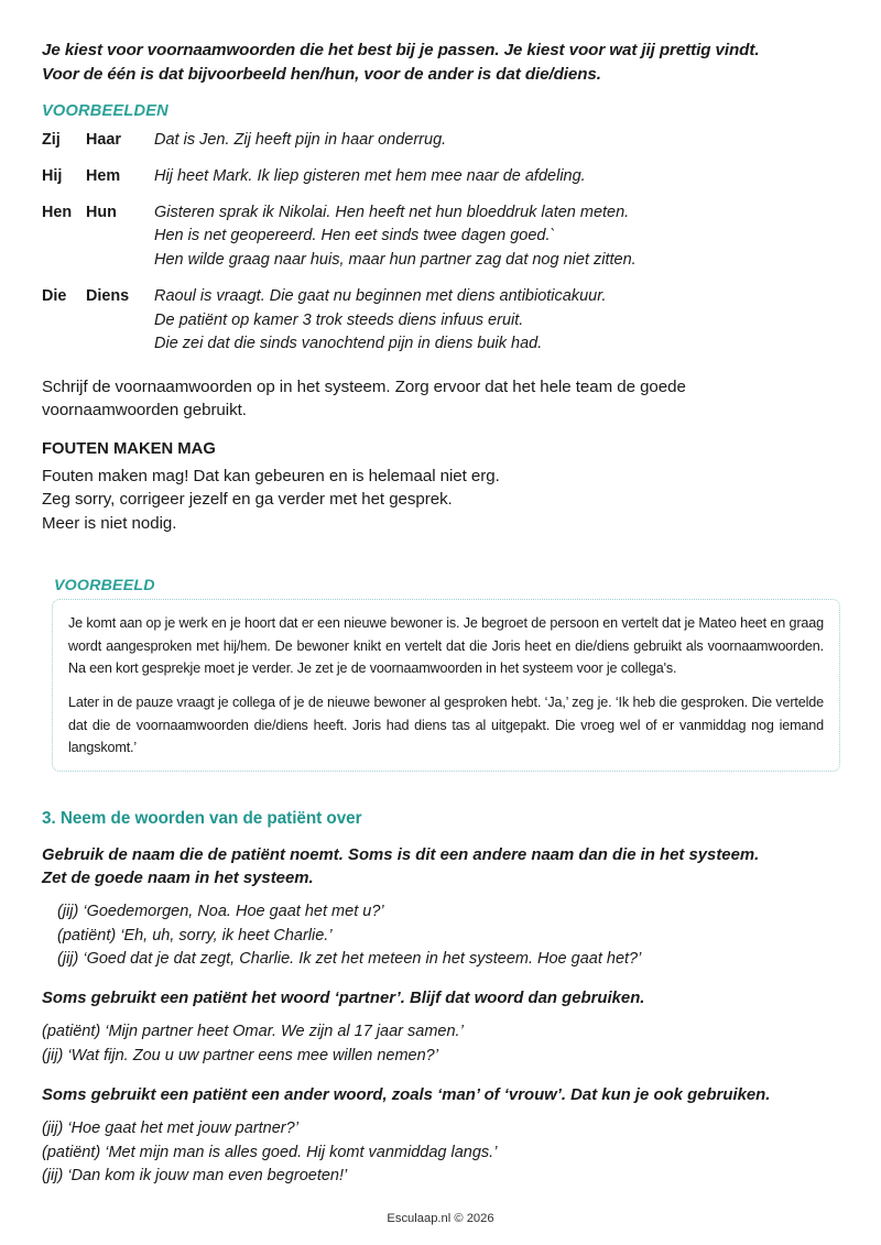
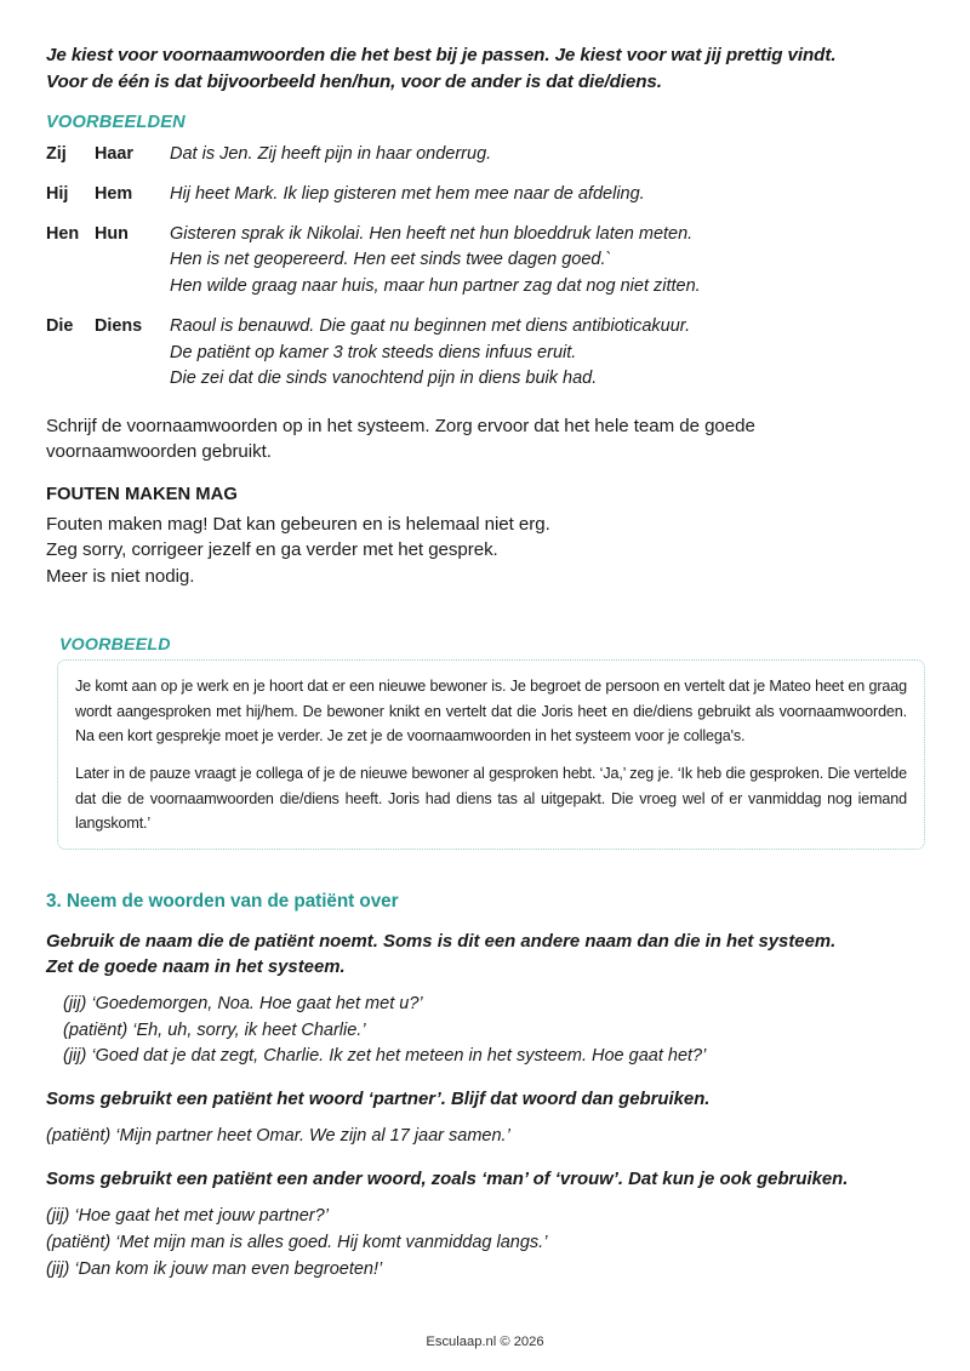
  Je kiest voor voornaamwoorden die het best bij je passen. Je kiest voor wat jij prettig vindt.
  Voor de één is dat bijvoorbeeld hen/hun, voor de ander is dat die/diens.
  VOORBEELDEN
  Zij	Haar	Dat is Jen. Zij heeft pijn in haar onderrug.
  Hij	Hem	Hij heet Mark. Ik liep gisteren met hem mee naar de afdeling.
  Hen	Hun	Gisteren sprak ik Nikolai. Hen heeft net hun bloeddruk laten meten. Hen is net geopereerd. Hen eet sinds twee dagen goed.` Hen wilde graag naar huis, maar hun partner zag dat nog niet zitten.
- Die	Diens	Raoul is vraagt. Die gaat nu beginnen met diens antibioticakuur. De patiënt op kamer 3 trok steeds diens infuus eruit. Die zei dat die sinds vanochtend pijn in diens buik had.
+ Die	Diens	Raoul is benauwd. Die gaat nu beginnen met diens antibioticakuur. De patiënt op kamer 3 trok steeds diens infuus eruit. Die zei dat die sinds vanochtend pijn in diens buik had.
  Schrijf de voornaamwoorden op in het systeem. Zorg ervoor dat het hele team de goede
  voornaamwoorden gebruikt.
  FOUTEN MAKEN MAG
  Fouten maken mag! Dat kan gebeuren en is helemaal niet erg.
  Zeg sorry, corrigeer jezelf en ga verder met het gesprek.
  Meer is niet nodig.
  VOORBEELD
  Je komt aan op je werk en je hoort dat er een nieuwe bewoner is. Je begroet de persoon en vertelt dat je Mateo heet en graag wordt aangesproken met hij/hem. De bewoner knikt en vertelt dat die Joris heet en die/diens gebruikt als voornaamwoorden. Na een kort gesprekje moet je verder. Je zet je de voornaamwoorden in het systeem voor je collega's.
  Later in de pauze vraagt je collega of je de nieuwe bewoner al gesproken hebt. ‘Ja,’ zeg je. ‘Ik heb die gesproken. Die vertelde dat die de voornaamwoorden die/diens heeft. Joris had diens tas al uitgepakt. Die vroeg wel of er vanmiddag nog iemand langskomt.’
  3. Neem de woorden van de patiënt over
  Gebruik de naam die de patiënt noemt. Soms is dit een andere naam dan die in het systeem.
  Zet de goede naam in het systeem.
  (jij) ‘Goedemorgen, Noa. Hoe gaat het met u?’
  (patiënt) ‘Eh, uh, sorry, ik heet Charlie.’
  (jij) ‘Goed dat je dat zegt, Charlie. Ik zet het meteen in het systeem. Hoe gaat het?’
  Soms gebruikt een patiënt het woord ‘partner’. Blijf dat woord dan gebruiken.
  (patiënt) ‘Mijn partner heet Omar. We zijn al 17 jaar samen.’
- (jij) ‘Wat fijn. Zou u uw partner eens mee willen nemen?’
  Soms gebruikt een patiënt een ander woord, zoals ‘man’ of ‘vrouw’. Dat kun je ook gebruiken.
  (jij) ‘Hoe gaat het met jouw partner?’
  (patiënt) ‘Met mijn man is alles goed. Hij komt vanmiddag langs.’
  (jij) ‘Dan kom ik jouw man even begroeten!’
  Esculaap.nl © 2026
